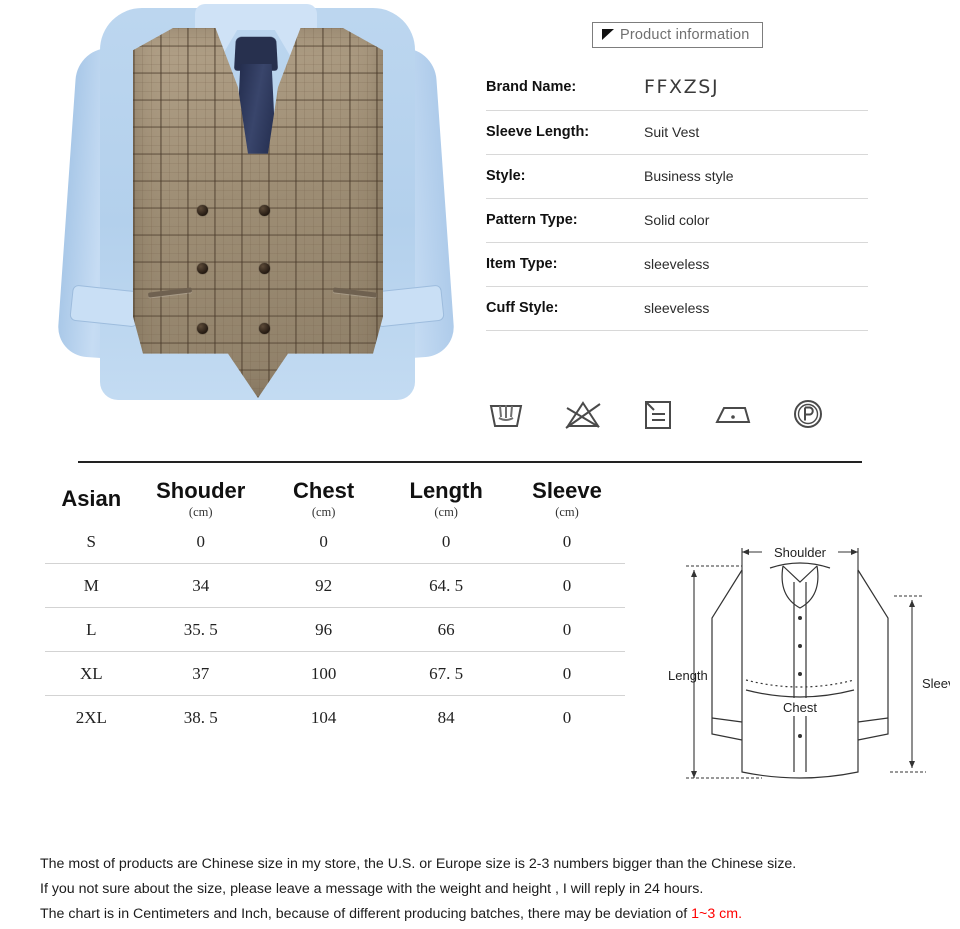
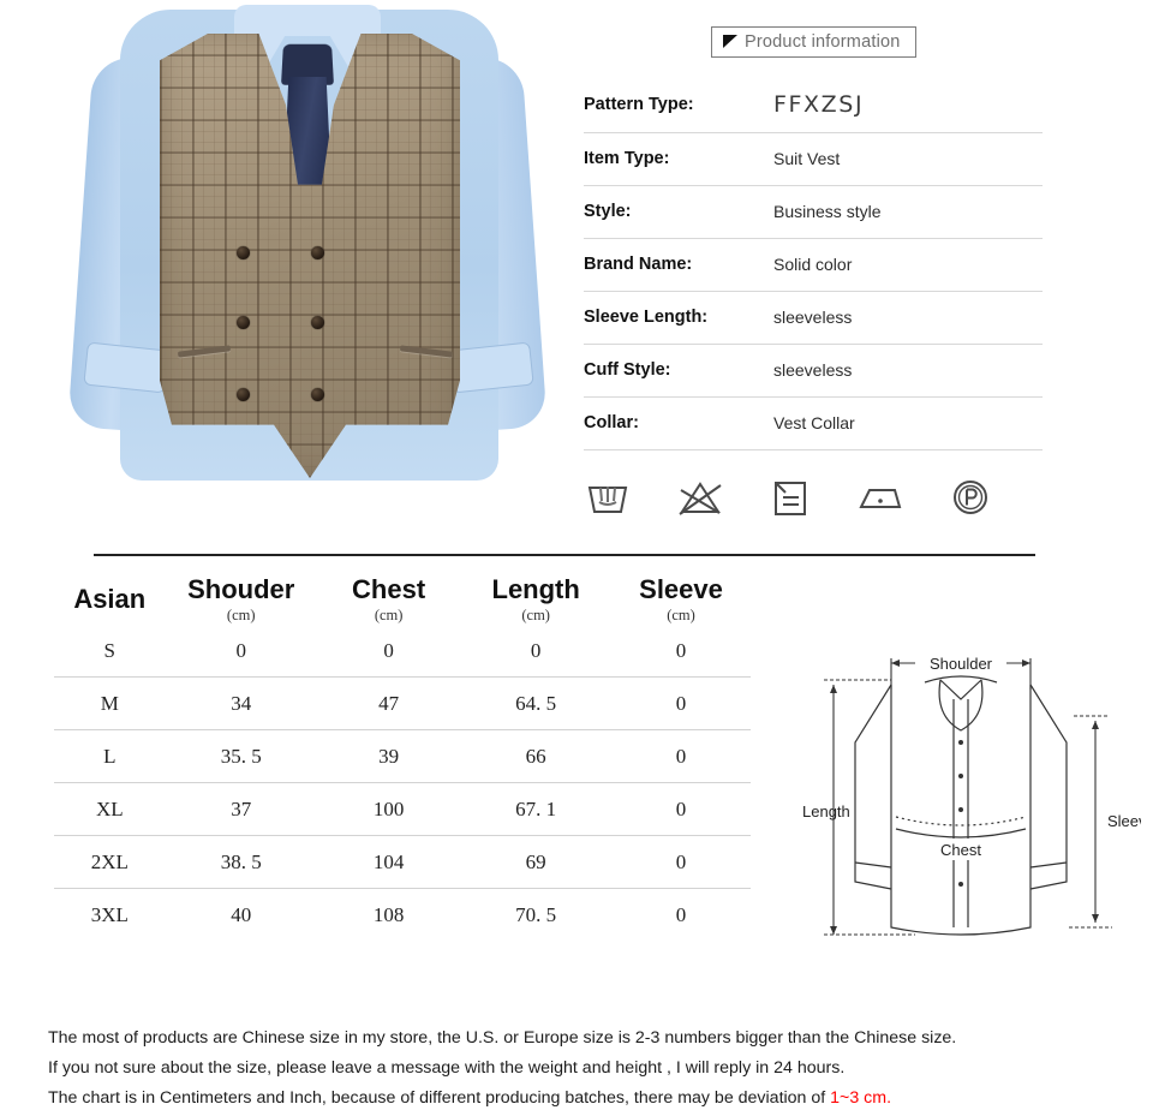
  Product information
- Brand Name:	FFXZSJ
+ Pattern Type:	FFXZSJ
- Sleeve Length:	Suit Vest
+ Item Type:	Suit Vest
  Style:	Business style
- Pattern Type:	Solid color
+ Brand Name:	Solid color
- Item Type:	sleeveless
+ Sleeve Length:	sleeveless
  Cuff Style:	sleeveless
+ Collar:	Vest Collar
  Asian	Shouder (cm)	Chest (cm)	Length (cm)	Sleeve (cm)
  S	0	0	0	0
- M	34	92	64. 5	0
+ M	34	47	64. 5	0
- L	35. 5	96	66	0
+ L	35. 5	39	66	0
- XL	37	100	67. 5	0
+ XL	37	100	67. 1	0
- 2XL	38. 5	104	84	0
+ 2XL	38. 5	104	69	0
+ 3XL	40	108	70. 5	0
  Shoulder
  Length
  Chest
  The most of products are Chinese size in my store, the U.S. or Europe size is 2-3 numbers bigger than the Chinese size.
  If you not sure about the size, please leave a message with the weight and height , I will reply in 24 hours.
  The chart is in Centimeters and Inch, because of different producing batches, there may be deviation of 1~3 cm.
